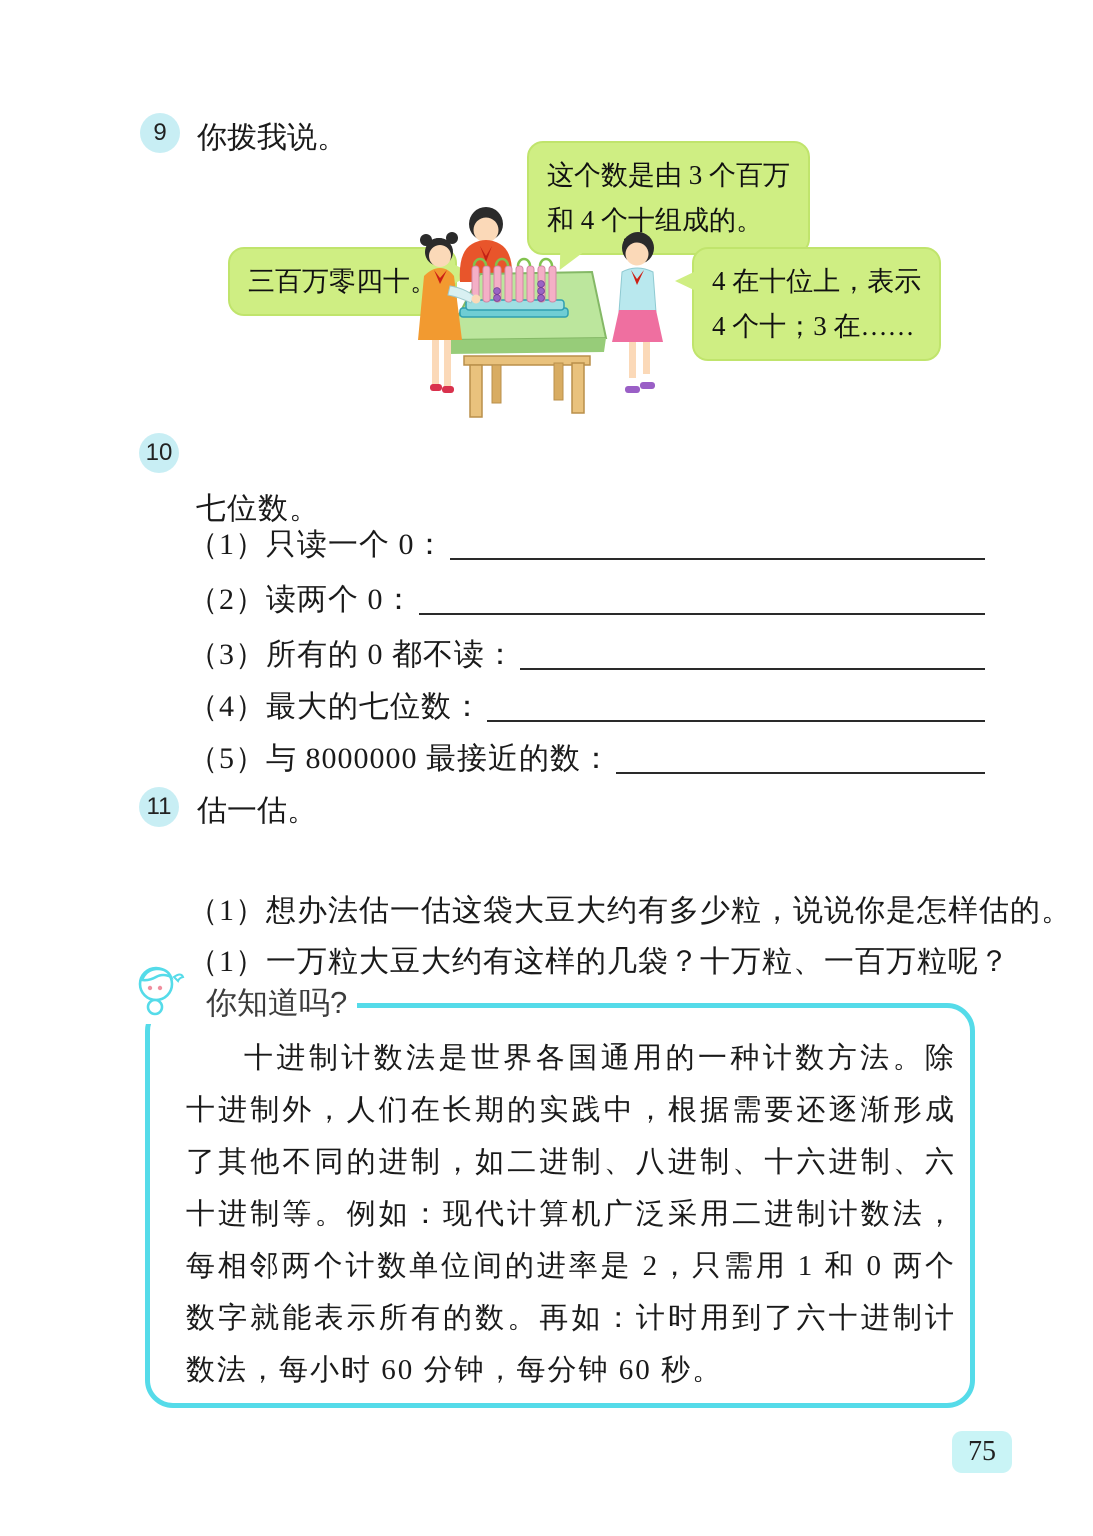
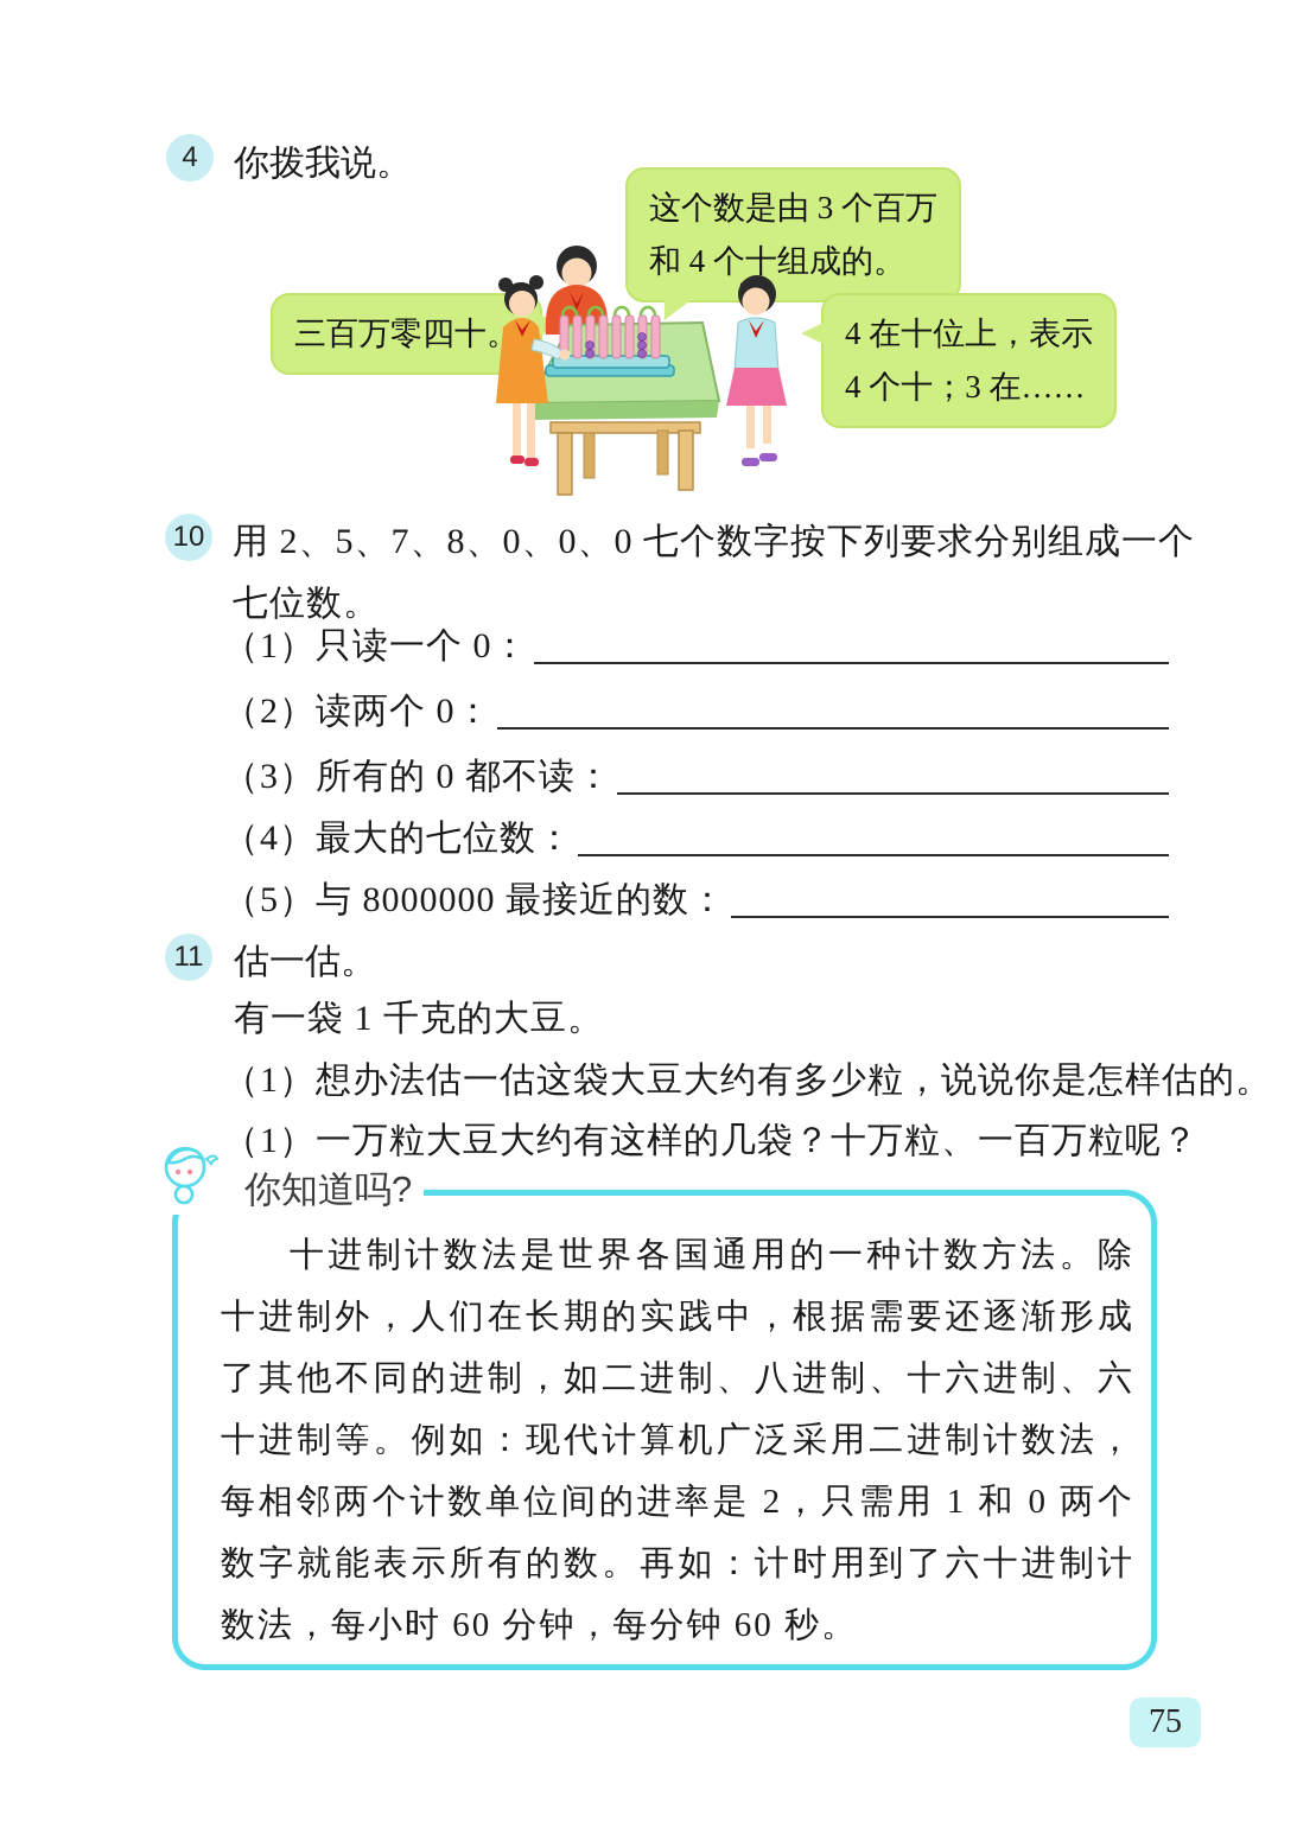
- 9
+ 4
  你拨我说。
  这个数是由 3 个百万
  和 4 个十组成的。
  三百万零四十。
  4 在十位上，表示
  4 个十；3 在……
  10
+ 用 2、5、7、8、0、0、0 七个数字按下列要求分别组成一个
  七位数。
  （1）只读一个 0：
  （2）读两个 0：
  （3）所有的 0 都不读：
  （4）最大的七位数：
  （5）与 8000000 最接近的数：
  11
  估一估。
+ 有一袋 1 千克的大豆。
  （1）想办法估一估这袋大豆大约有多少粒，说说你是怎样估的。
  （1）一万粒大豆大约有这样的几袋？十万粒、一百万粒呢？
  你知道吗?
  十进制计数法是世界各国通用的一种计数方法。除十进制外，人们在长期的实践中，根据需要还逐渐形成了其他不同的进制，如二进制、八进制、十六进制、六十进制等。例如：现代计算机广泛采用二进制计数法，每相邻两个计数单位间的进率是 2，只需用 1 和 0 两个数字就能表示所有的数。再如：计时用到了六十进制计数法，每小时 60 分钟，每分钟 60 秒。
  75
